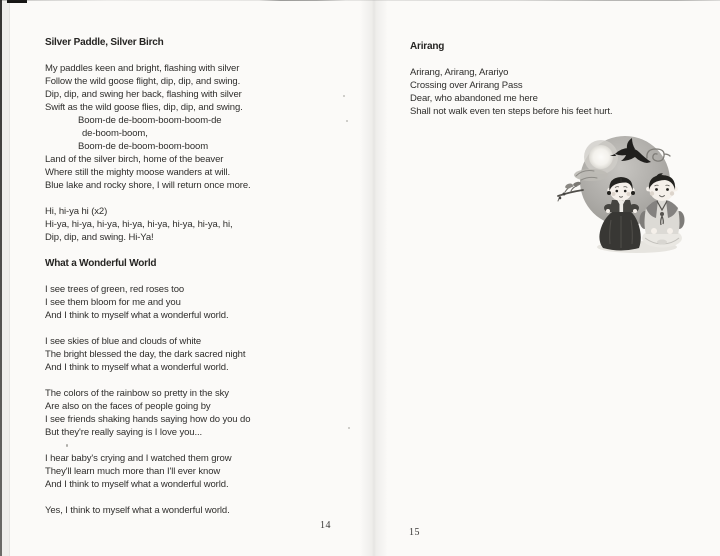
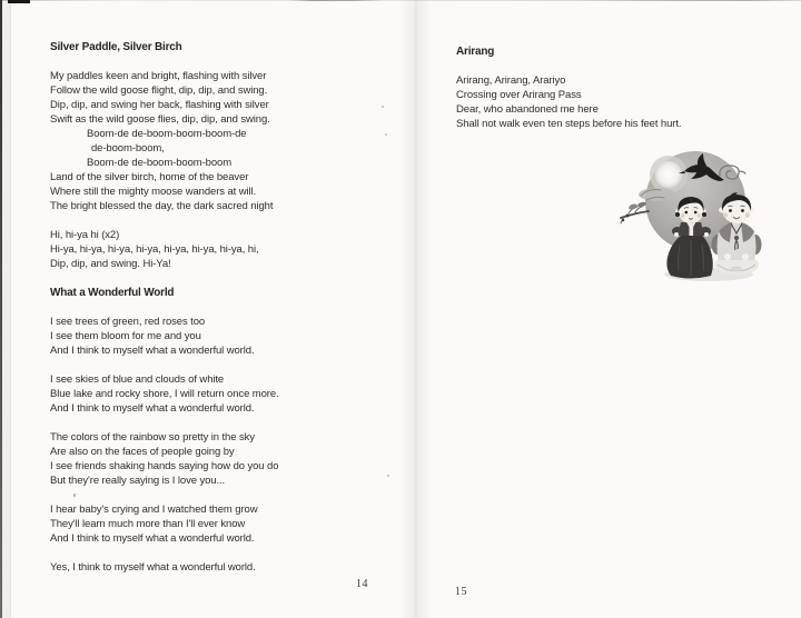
  Silver Paddle, Silver Birch
  My paddles keen and bright, flashing with silver
  Follow the wild goose flight, dip, dip, and swing.
  Dip, dip, and swing her back, flashing with silver
  Swift as the wild goose flies, dip, dip, and swing.
  Boom-de de-boom-boom-boom-de
  de-boom-boom,
  Boom-de de-boom-boom-boom
  Land of the silver birch, home of the beaver
  Where still the mighty moose wanders at will.
- Blue lake and rocky shore, I will return once more.
+ The bright blessed the day, the dark sacred night
  Hi, hi-ya hi (x2)
  Hi-ya, hi-ya, hi-ya, hi-ya, hi-ya, hi-ya, hi-ya, hi,
  Dip, dip, and swing. Hi-Ya!
  What a Wonderful World
  I see trees of green, red roses too
  I see them bloom for me and you
  And I think to myself what a wonderful world.
  I see skies of blue and clouds of white
- The bright blessed the day, the dark sacred night
+ Blue lake and rocky shore, I will return once more.
  And I think to myself what a wonderful world.
  The colors of the rainbow so pretty in the sky
  Are also on the faces of people going by
  I see friends shaking hands saying how do you do
  But they're really saying is I love you...
  I hear baby's crying and I watched them grow
  They'll learn much more than I'll ever know
  And I think to myself what a wonderful world.
  Yes, I think to myself what a wonderful world.
  Arirang
  Arirang, Arirang, Arariyo
  Crossing over Arirang Pass
  Dear, who abandoned me here
  Shall not walk even ten steps before his feet hurt.
  14
  15
